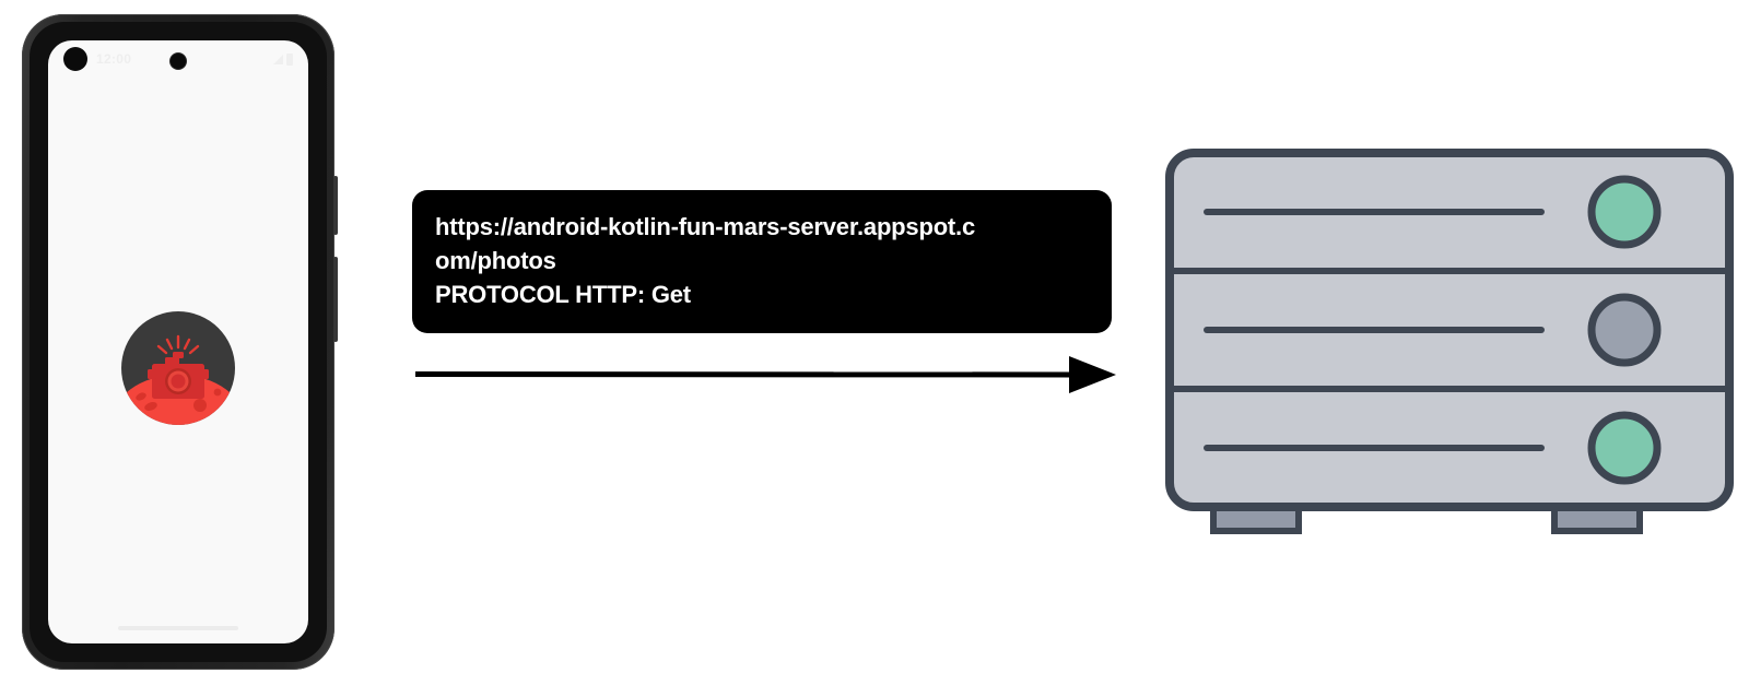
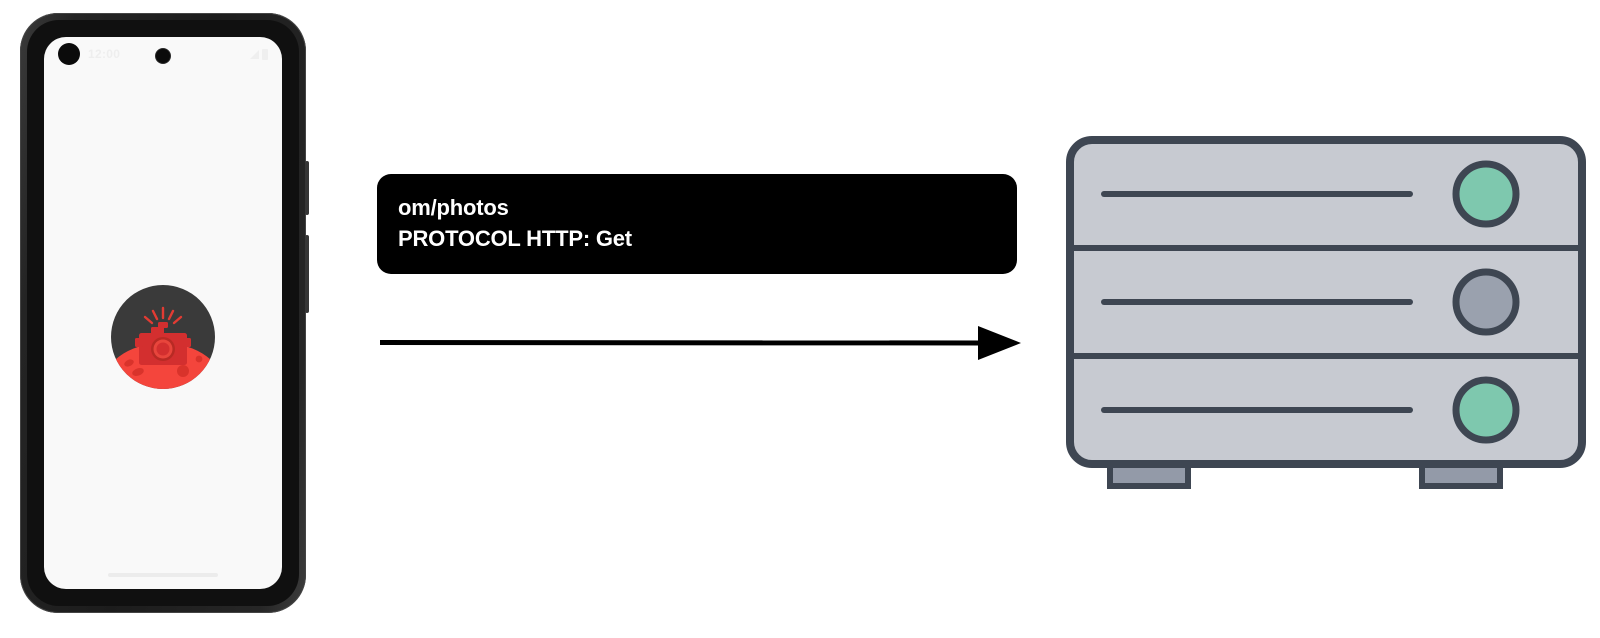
- https://android-kotlin-fun-mars-server.appspot.c
  om/photos
  PROTOCOL HTTP: Get
